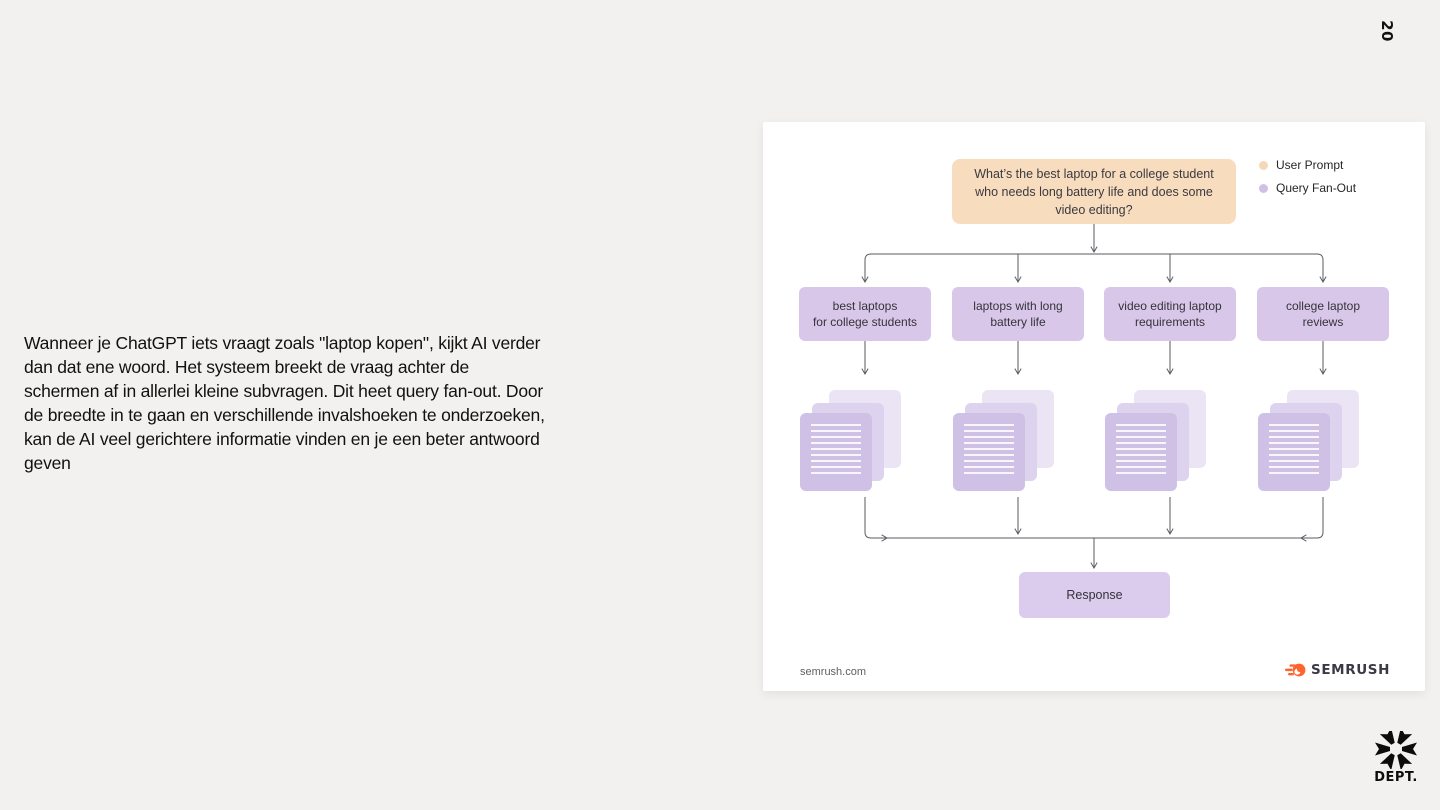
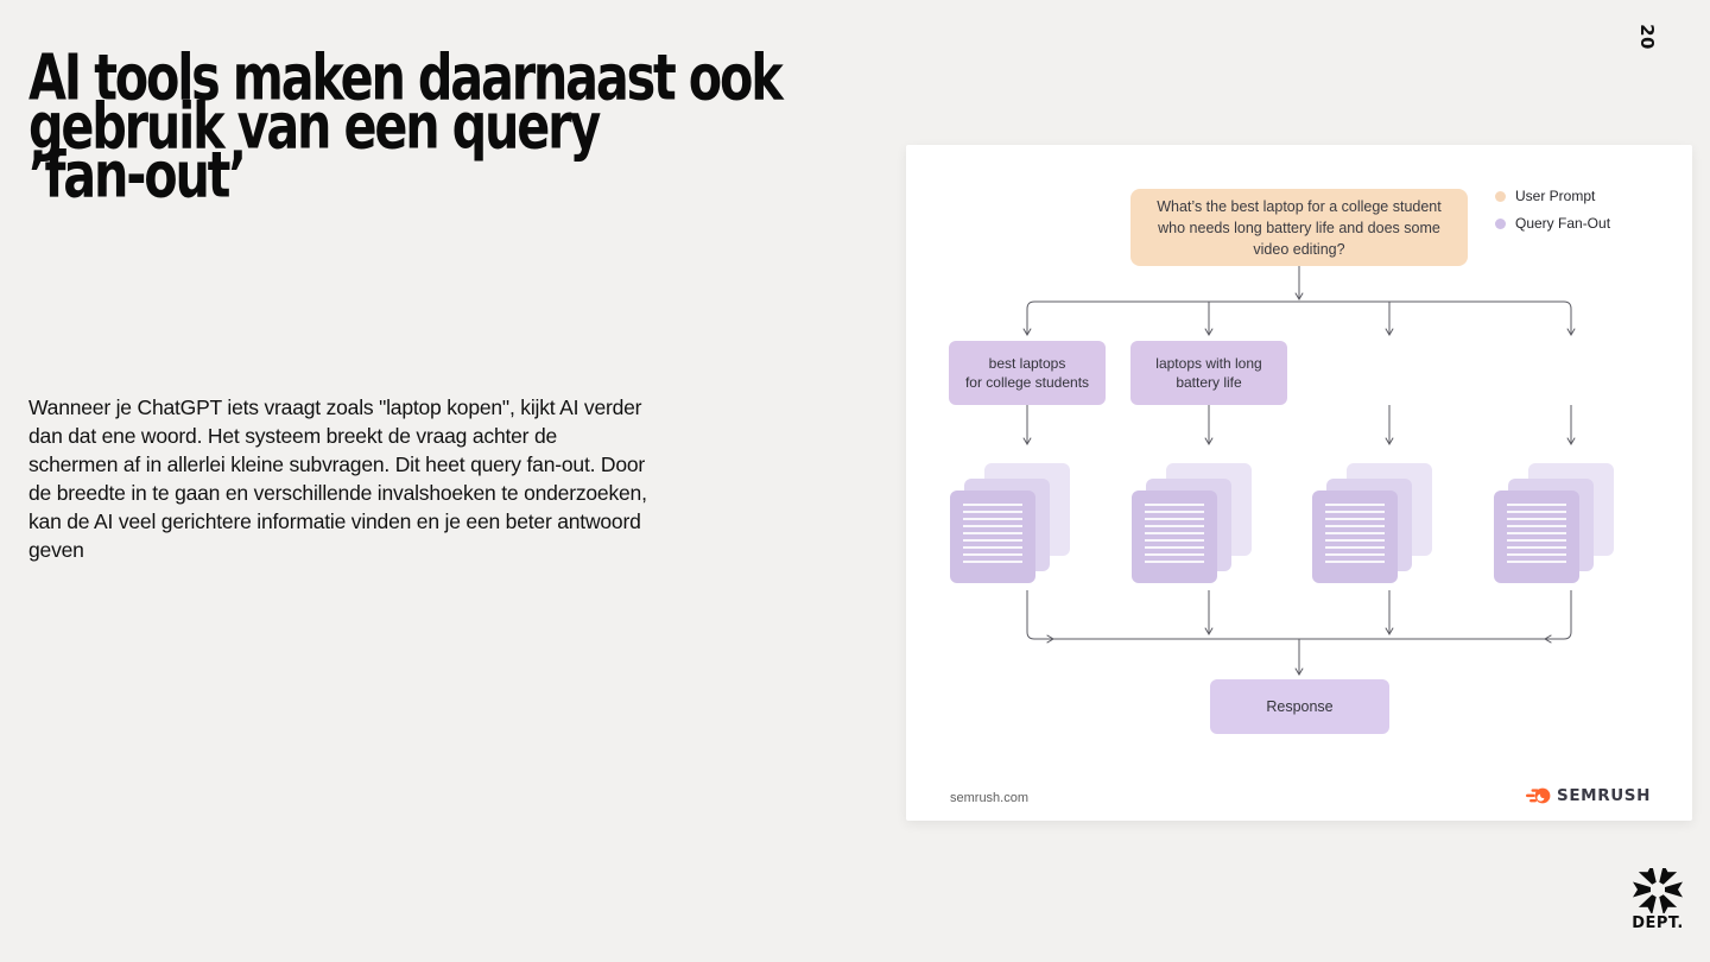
+ AI tools maken daarnaast ook
+ gebruik van een query
+ ’fan-out’
  Wanneer je ChatGPT iets vraagt zoals "laptop kopen", kijkt AI verder
  dan dat ene woord. Het systeem breekt de vraag achter de
  schermen af in allerlei kleine subvragen. Dit heet query fan-out. Door
  de breedte in te gaan en verschillende invalshoeken te onderzoeken,
  kan de AI veel gerichtere informatie vinden en je een beter antwoord
  geven
  What’s the best laptop for a college student
  who needs long battery life and does some
  video editing?
  User Prompt
  Query Fan-Out
  best laptops
  for college students
  laptops with long
  battery life
- video editing laptop
- requirements
- college laptop
- reviews
  Response
  semrush.com
  SEMRUSH
  DEPT.
